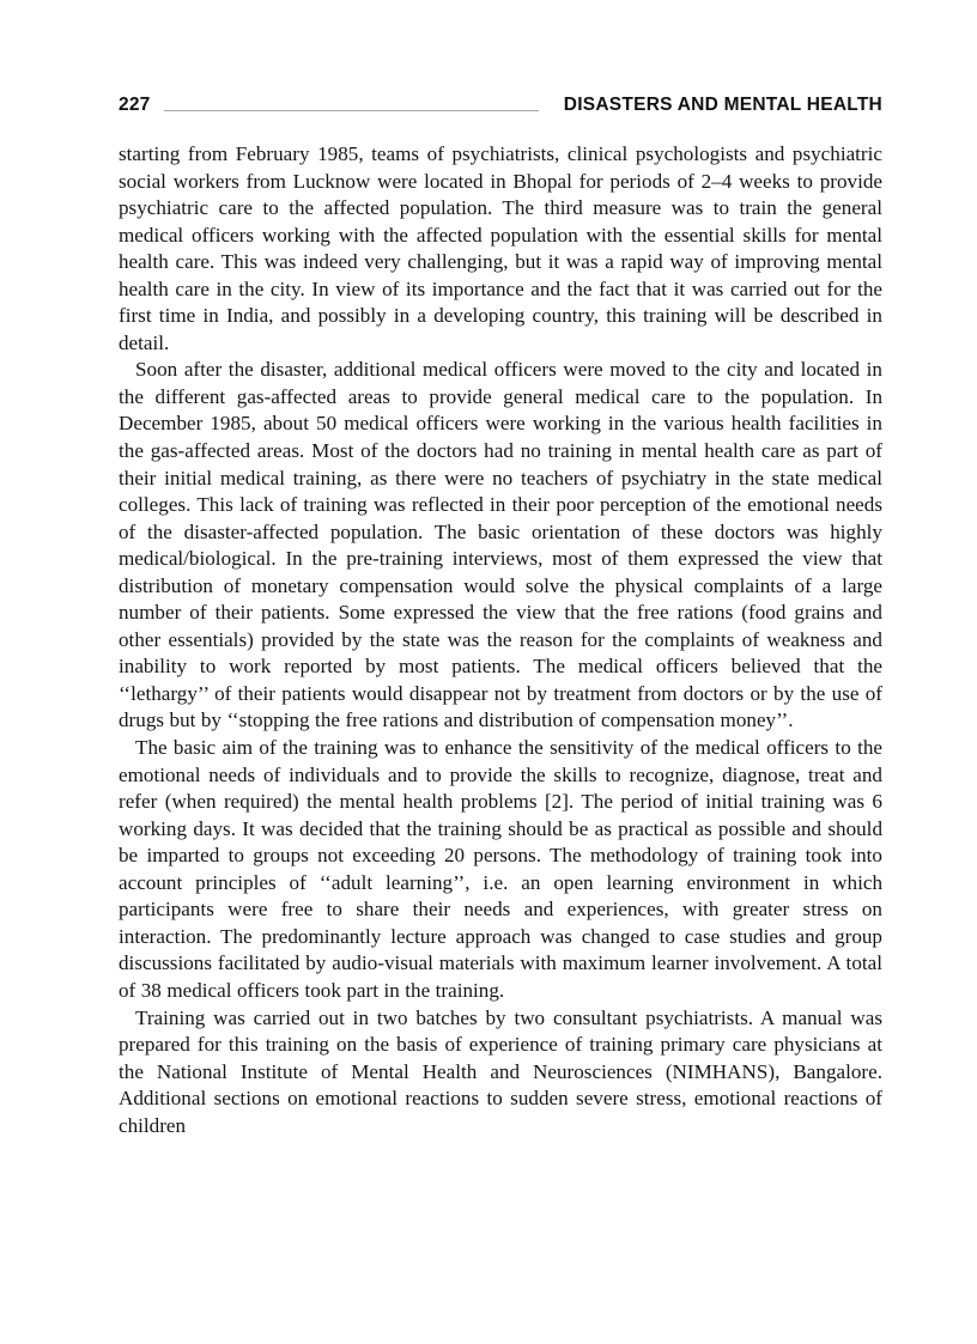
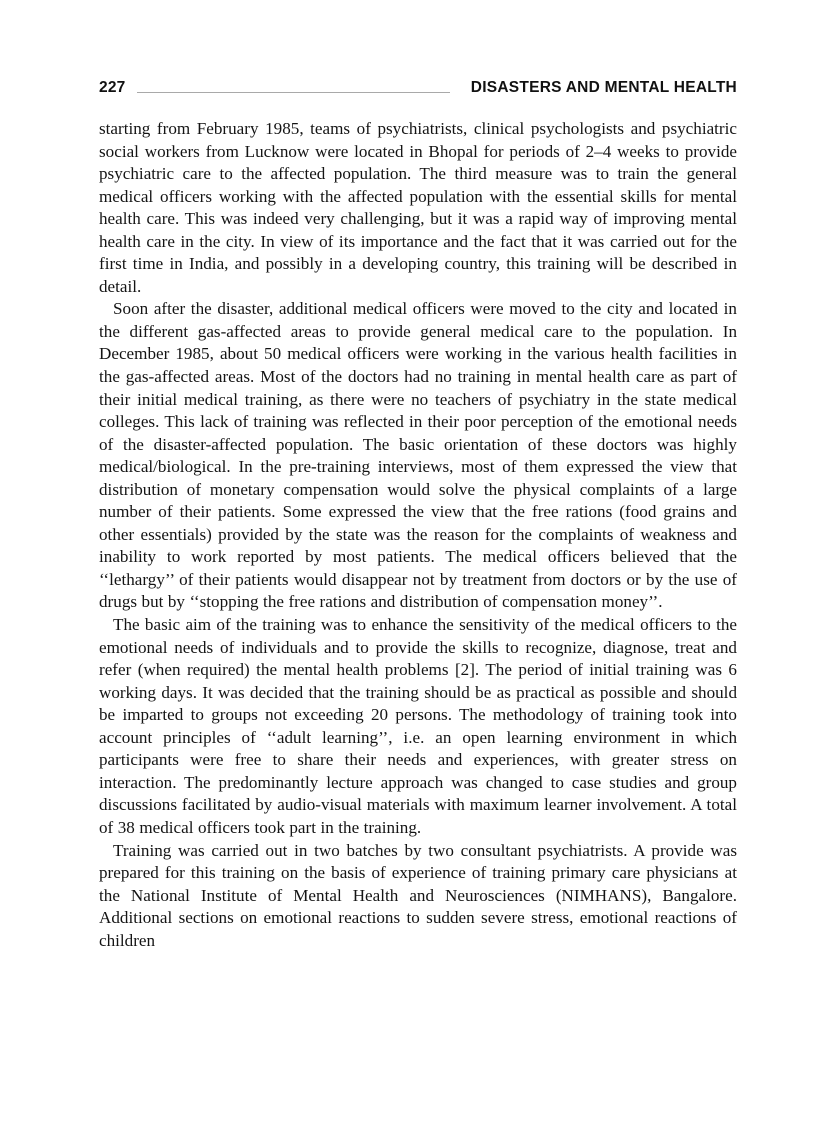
  227
  DISASTERS AND MENTAL HEALTH
  starting from February 1985, teams of psychiatrists, clinical psychologists and psychiatric social workers from Lucknow were located in Bhopal for periods of 2–4 weeks to provide psychiatric care to the affected population. The third measure was to train the general medical officers working with the affected population with the essential skills for mental health care. This was indeed very challenging, but it was a rapid way of improving mental health care in the city. In view of its importance and the fact that it was carried out for the first time in India, and possibly in a developing country, this training will be described in detail.
  Soon after the disaster, additional medical officers were moved to the city and located in the different gas-affected areas to provide general medical care to the population. In December 1985, about 50 medical officers were working in the various health facilities in the gas-affected areas. Most of the doctors had no training in mental health care as part of their initial medical training, as there were no teachers of psychiatry in the state medical colleges. This lack of training was reflected in their poor perception of the emotional needs of the disaster-affected population. The basic orientation of these doctors was highly medical/biological. In the pre-training interviews, most of them expressed the view that distribution of monetary compensation would solve the physical complaints of a large number of their patients. Some expressed the view that the free rations (food grains and other essentials) provided by the state was the reason for the complaints of weakness and inability to work reported by most patients. The medical officers believed that the ‘‘lethargy’’ of their patients would disappear not by treatment from doctors or by the use of drugs but by ‘‘stopping the free rations and distribution of compensation money’’.
  The basic aim of the training was to enhance the sensitivity of the medical officers to the emotional needs of individuals and to provide the skills to recognize, diagnose, treat and refer (when required) the mental health problems [2]. The period of initial training was 6 working days. It was decided that the training should be as practical as possible and should be imparted to groups not exceeding 20 persons. The methodology of training took into account principles of ‘‘adult learning’’, i.e. an open learning environment in which participants were free to share their needs and experiences, with greater stress on interaction. The predominantly lecture approach was changed to case studies and group discussions facilitated by audio-visual materials with maximum learner involvement. A total of 38 medical officers took part in the training.
- Training was carried out in two batches by two consultant psychiatrists. A manual was prepared for this training on the basis of experience of training primary care physicians at the National Institute of Mental Health and Neurosciences (NIMHANS), Bangalore. Additional sections on emotional reactions to sudden severe stress, emotional reactions of children
+ Training was carried out in two batches by two consultant psychiatrists. A provide was prepared for this training on the basis of experience of training primary care physicians at the National Institute of Mental Health and Neurosciences (NIMHANS), Bangalore. Additional sections on emotional reactions to sudden severe stress, emotional reactions of children
